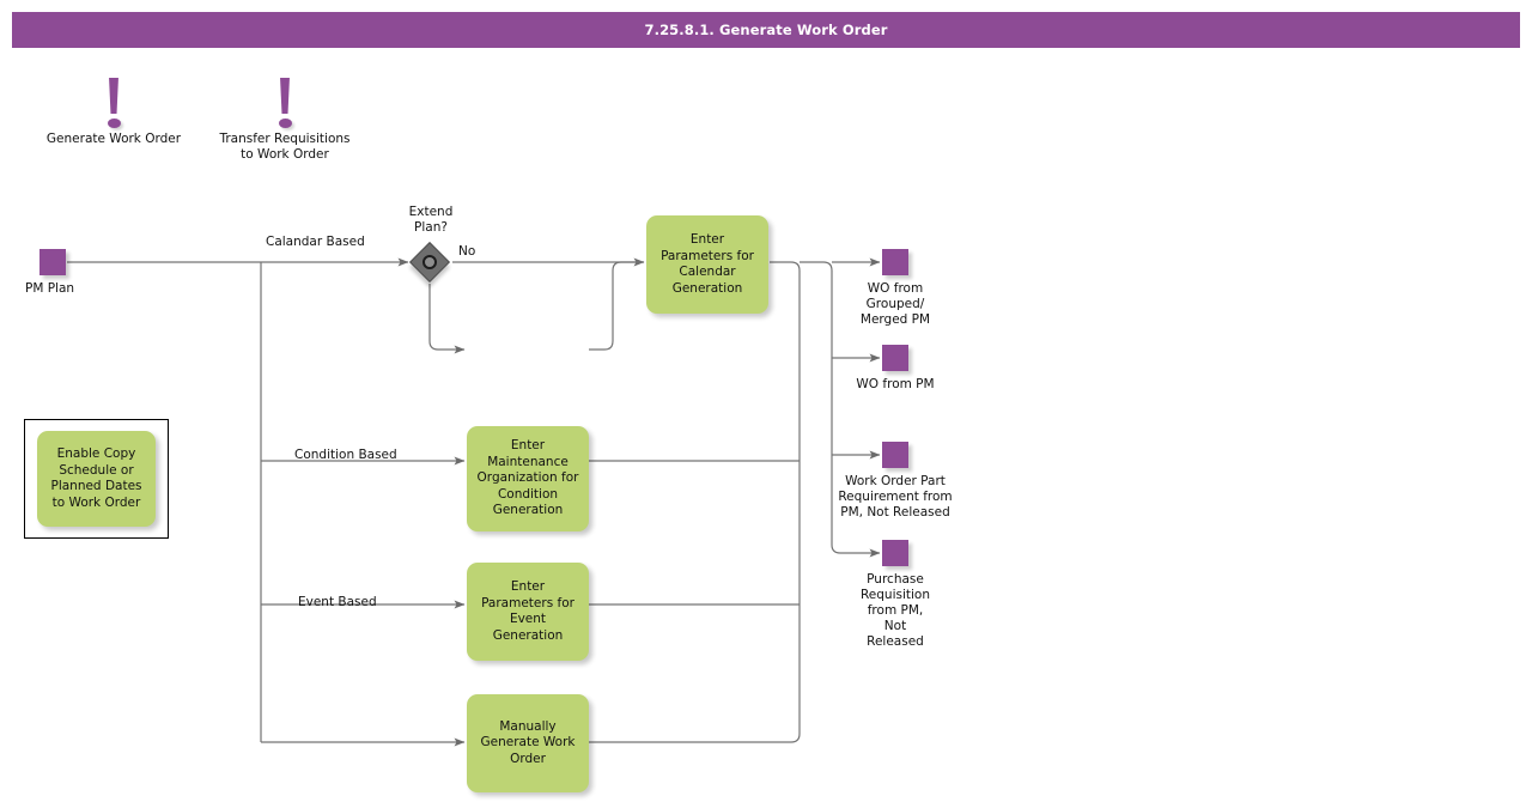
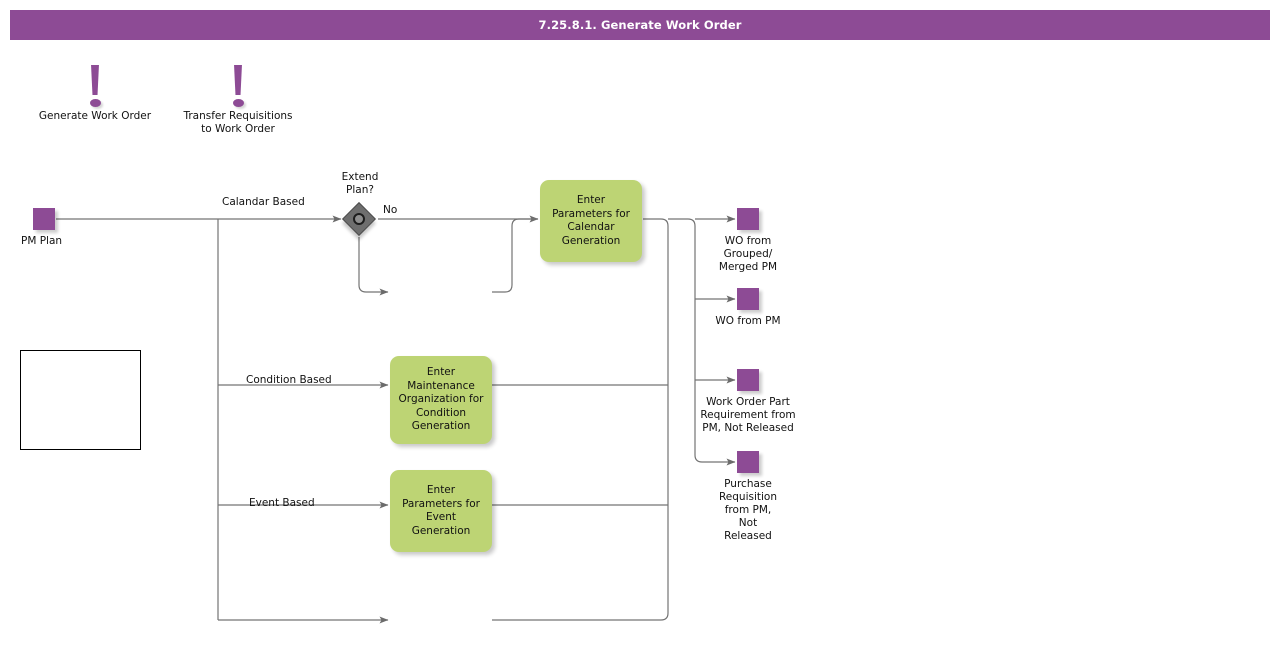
  7.25.8.1. Generate Work Order
  Generate Work Order
  Transfer Requisitions to Work Order
  PM Plan
  Extend
  Plan?
  Calandar Based
  No
  Condition Based
  Event Based
  Enter
  Parameters for
  Calendar
  Generation
  Enter
  Maintenance
  Organization for
  Condition
  Generation
  Enter
  Parameters for
  Event
  Generation
- Manually
- Generate Work
- Order
- Enable Copy
- Schedule or
- Planned Dates
- to Work Order
  WO from
  Grouped/
  Merged PM
  WO from PM
  Work Order Part
  Requirement from
  PM, Not Released
  Purchase
  Requisition
  from PM,
  Not
  Released
